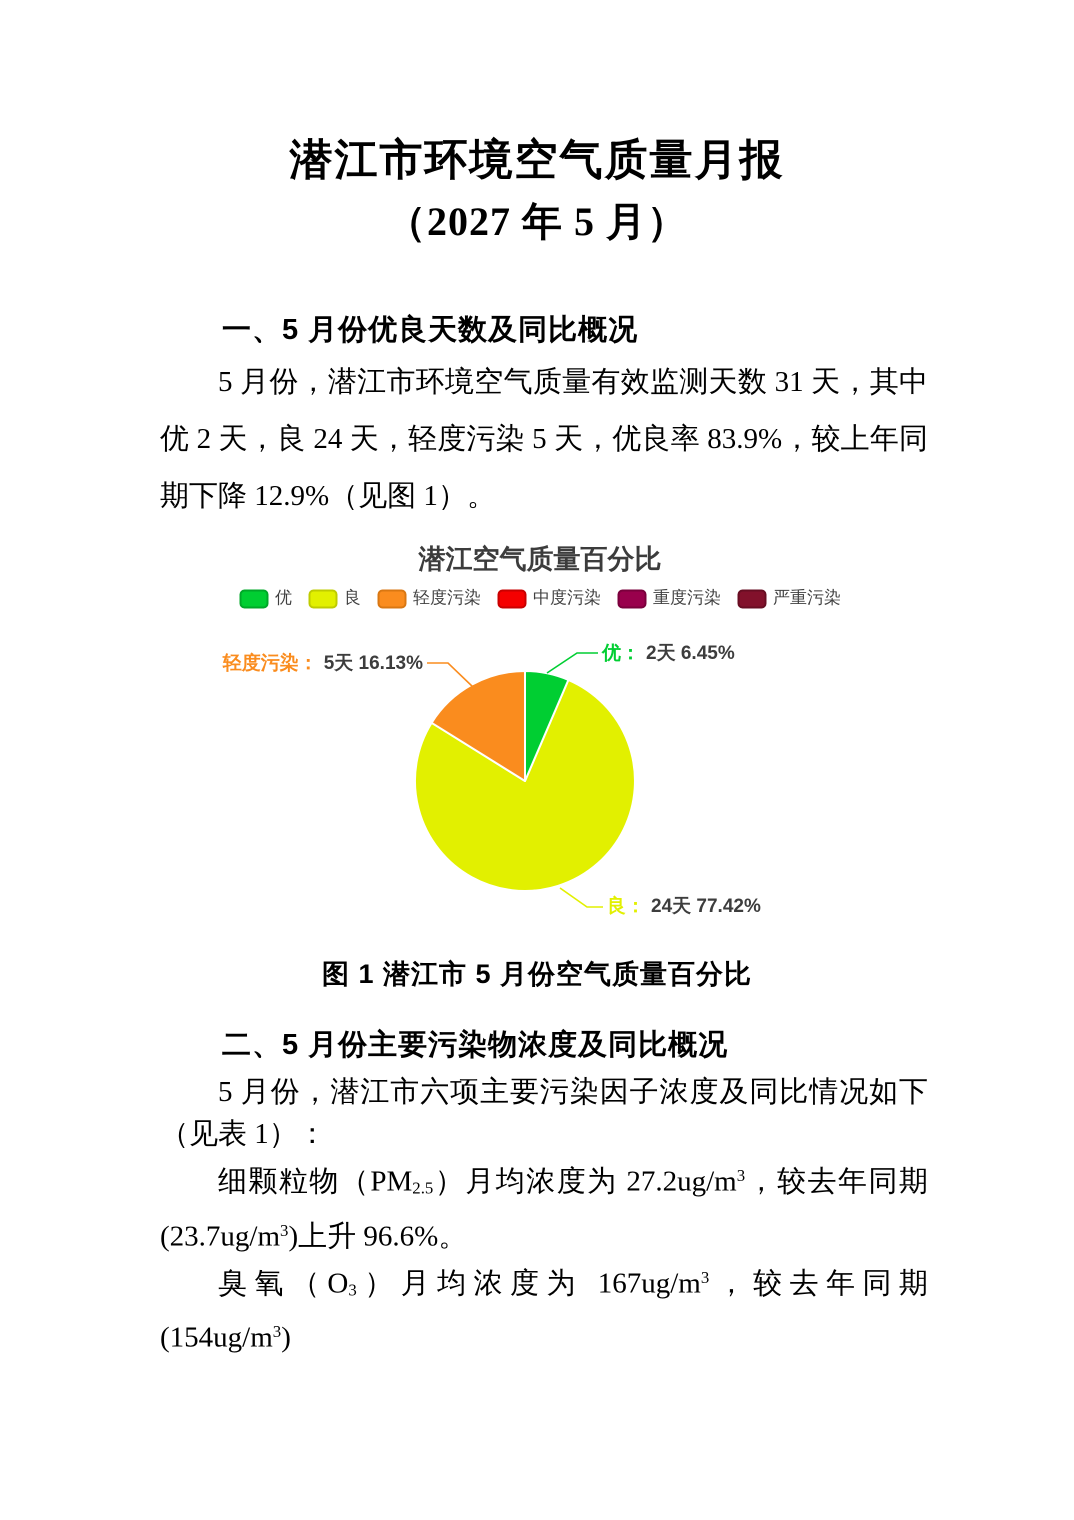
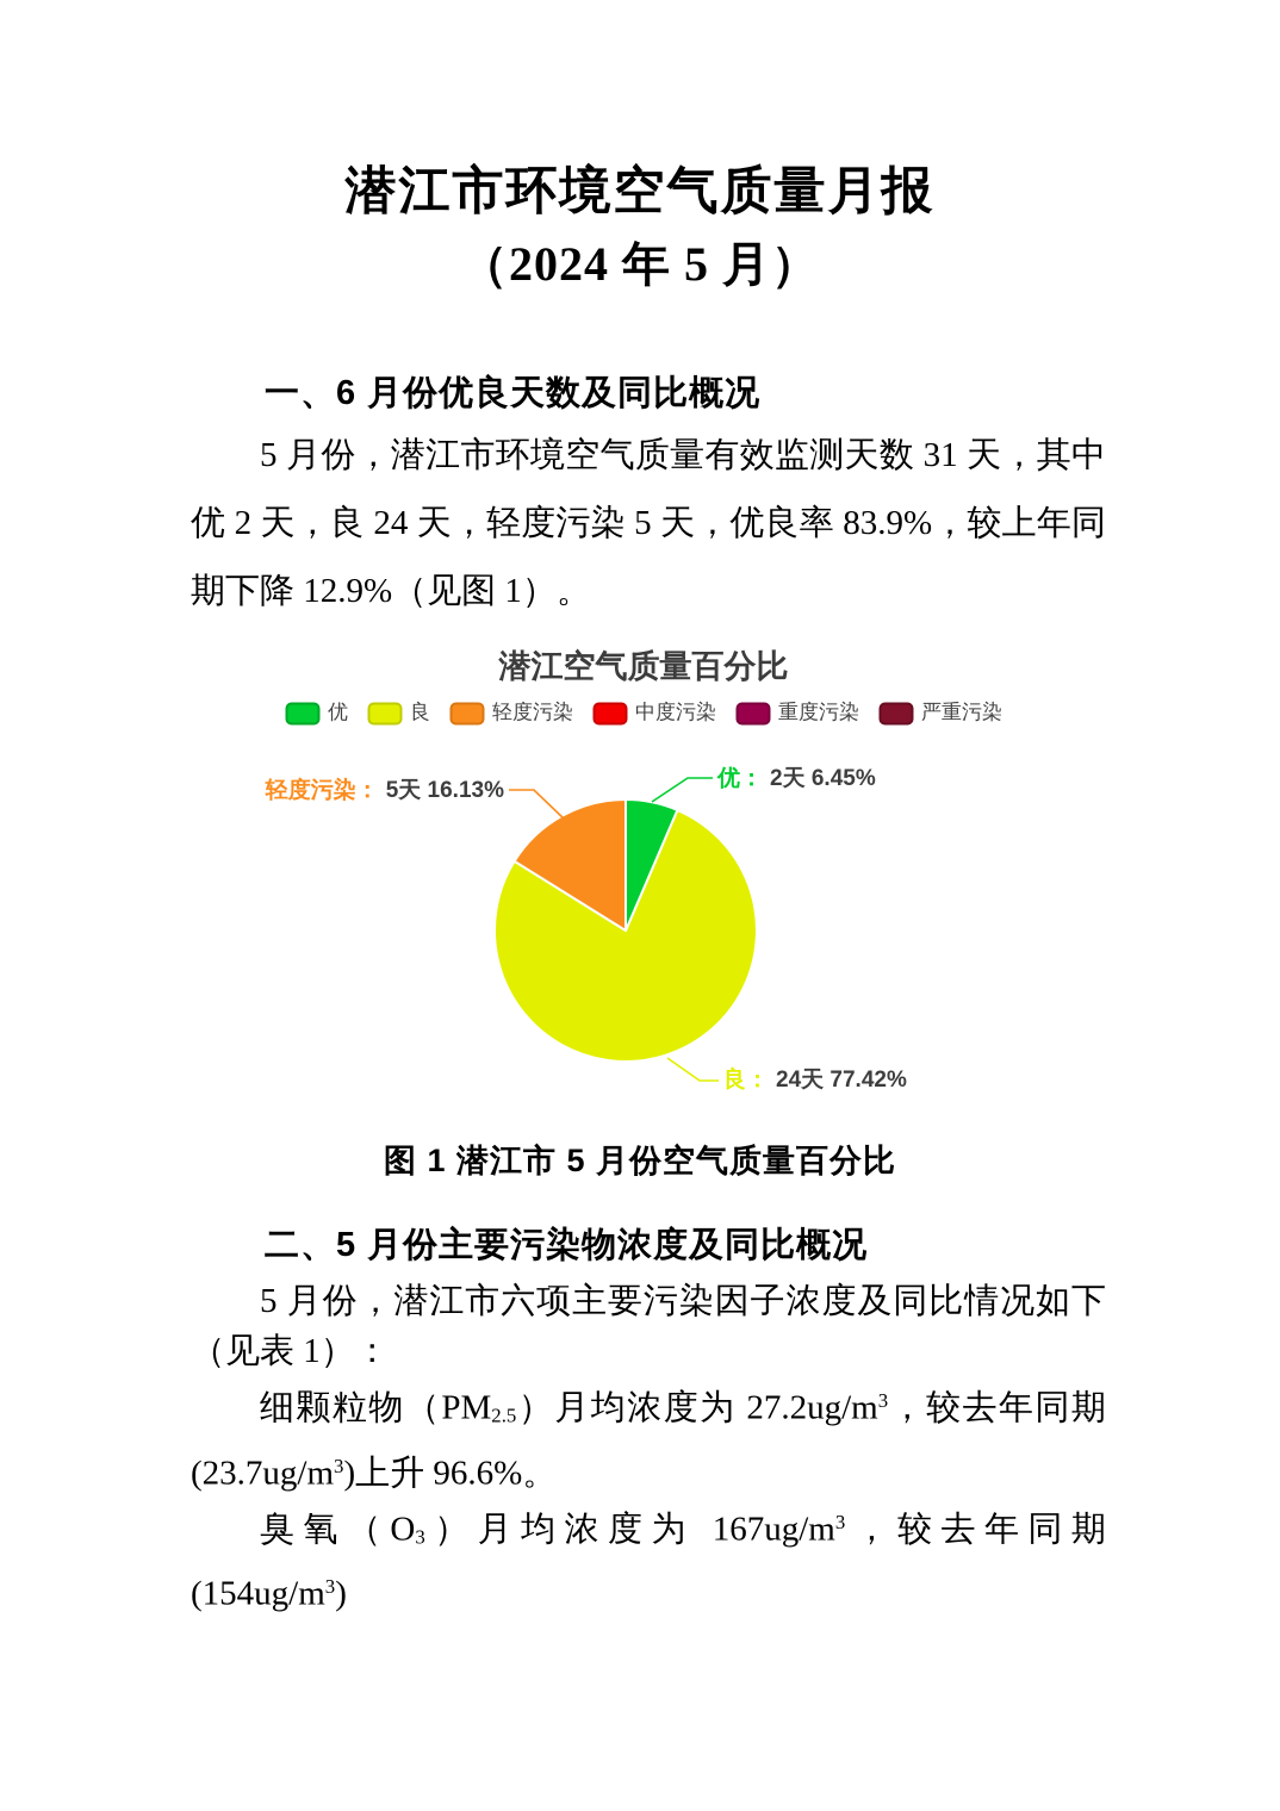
  潜江市环境空气质量月报
- （2027 年 5 月）
+ （2024 年 5 月）
- 一、5 月份优良天数及同比概况
+ 一、6 月份优良天数及同比概况
  5 月份，潜江市环境空气质量有效监测天数 31 天，其中优 2 天，良 24 天，轻度污染 5 天，优良率 83.9%，较上年同期下降 12.9%（见图 1）。
  潜江空气质量百分比
  优
  良
  轻度污染
  中度污染
  重度污染
  严重污染
  优： 2天 6.45%
  轻度污染： 5天 16.13%
  良： 24天 77.42%
  图 1 潜江市 5 月份空气质量百分比
  二、5 月份主要污染物浓度及同比概况
  5 月份，潜江市六项主要污染因子浓度及同比情况如下（见表 1）：
  细颗粒物（PM2.5）月均浓度为 27.2ug/m3，较去年同期(23.7ug/m3)上升 96.6%。
  臭氧（O3）月均浓度为 167ug/m3，较去年同期(154ug/m3)
